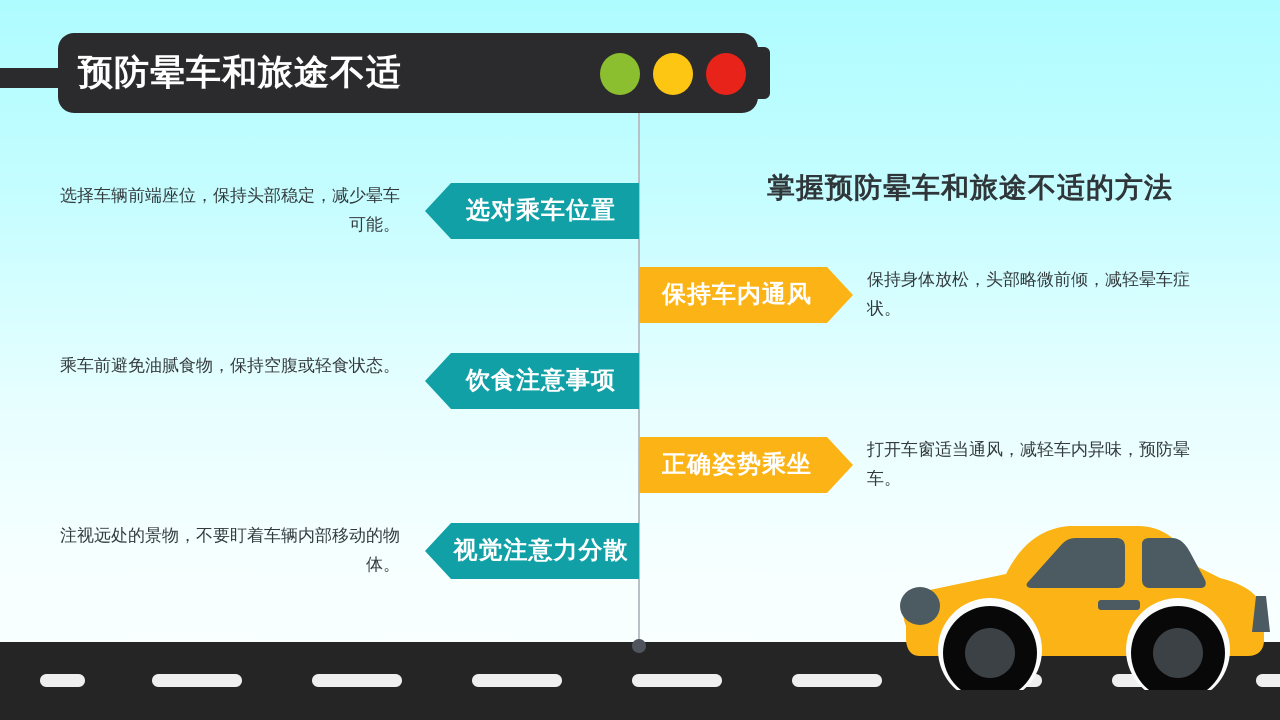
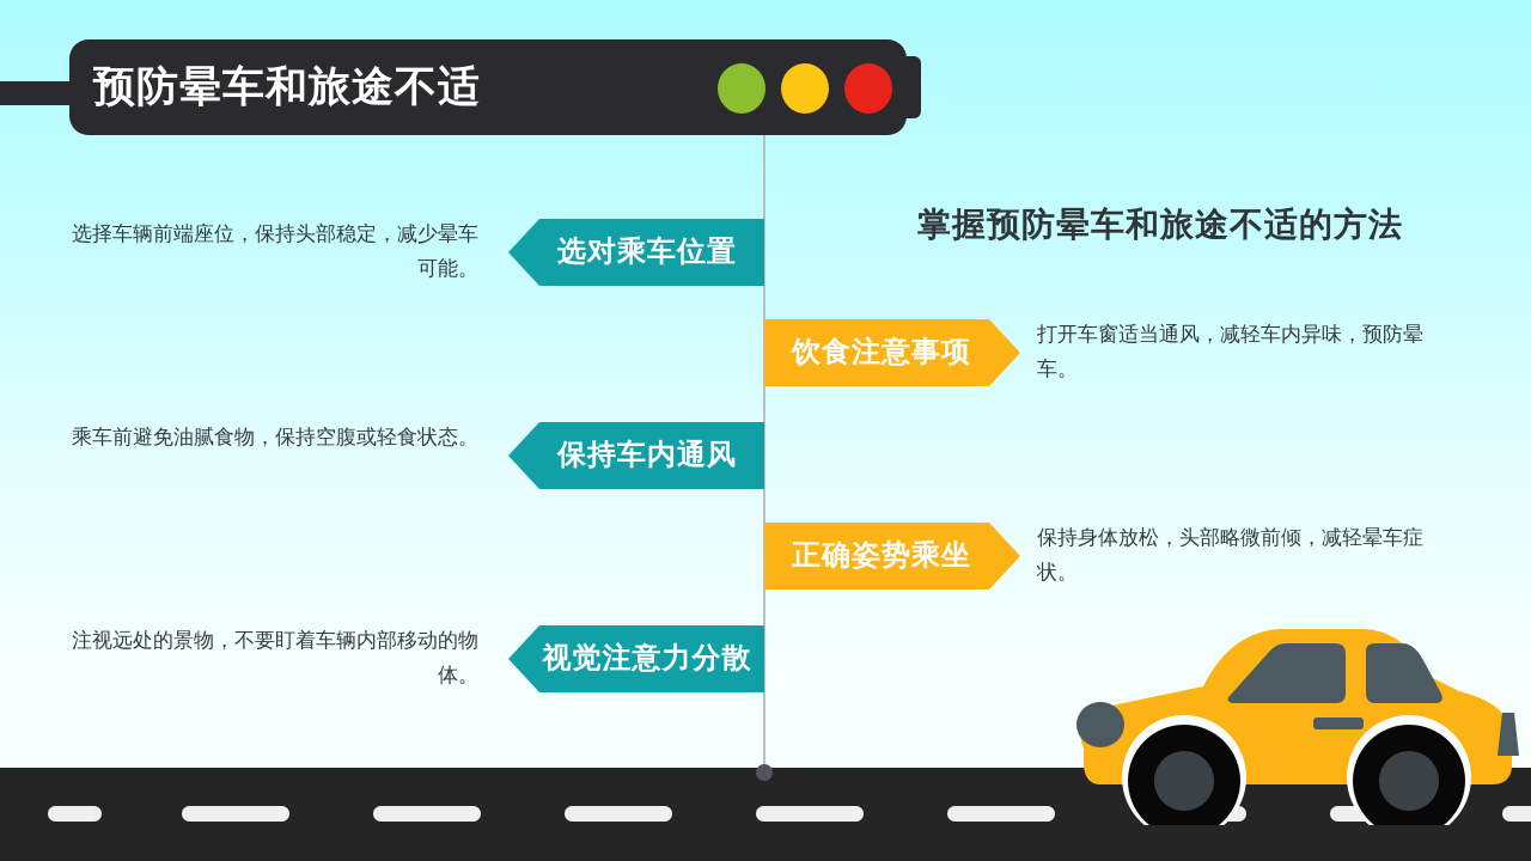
  预防晕车和旅途不适
  掌握预防晕车和旅途不适的方法
  选择车辆前端座位，保持头部稳定，减少晕车可能。
  选对乘车位置
- 保持车内通风
+ 饮食注意事项
- 保持身体放松，头部略微前倾，减轻晕车症状。
+ 打开车窗适当通风，减轻车内异味，预防晕车。
  乘车前避免油腻食物，保持空腹或轻食状态。
- 饮食注意事项
+ 保持车内通风
  正确姿势乘坐
- 打开车窗适当通风，减轻车内异味，预防晕车。
+ 保持身体放松，头部略微前倾，减轻晕车症状。
  注视远处的景物，不要盯着车辆内部移动的物体。
  视觉注意力分散
